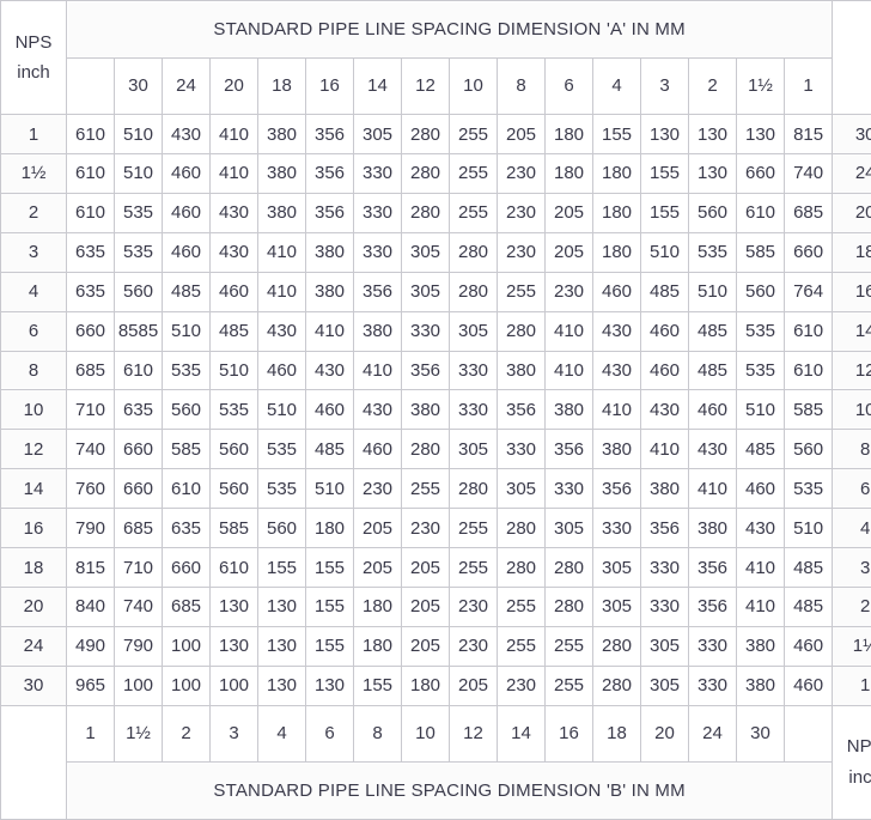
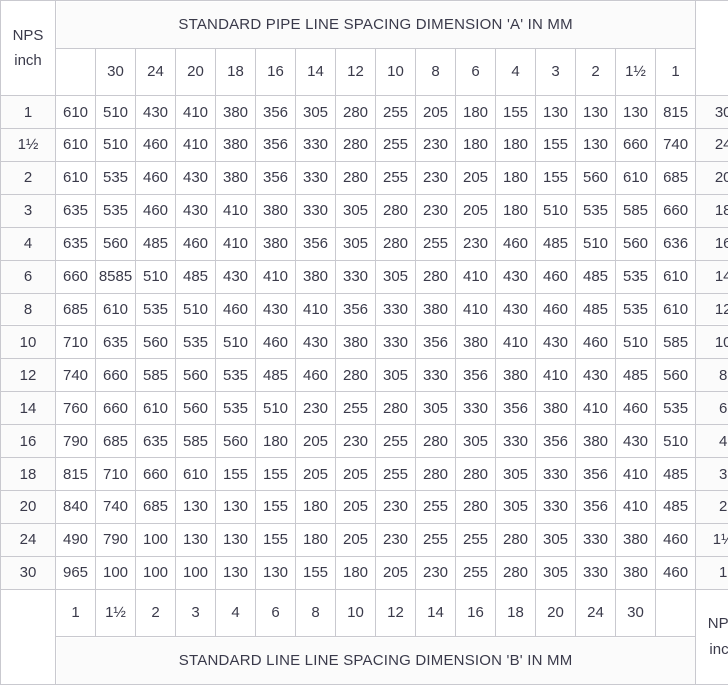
  NPSinch	STANDARD PIPE LINE SPACING DIMENSION 'A' IN MM
  	30	24	20	18	16	14	12	10	8	6	4	3	2	1½	1
  1	610	510	430	410	380	356	305	280	255	205	180	155	130	130	130	815	30
  1½	610	510	460	410	380	356	330	280	255	230	180	180	155	130	660	740	24
  2	610	535	460	430	380	356	330	280	255	230	205	180	155	560	610	685	20
  3	635	535	460	430	410	380	330	305	280	230	205	180	510	535	585	660	18
- 4	635	560	485	460	410	380	356	305	280	255	230	460	485	510	560	764	16
+ 4	635	560	485	460	410	380	356	305	280	255	230	460	485	510	560	636	16
  6	660	8585	510	485	430	410	380	330	305	280	410	430	460	485	535	610	14
  8	685	610	535	510	460	430	410	356	330	380	410	430	460	485	535	610	12
  10	710	635	560	535	510	460	430	380	330	356	380	410	430	460	510	585	10
  12	740	660	585	560	535	485	460	280	305	330	356	380	410	430	485	560	8
  14	760	660	610	560	535	510	230	255	280	305	330	356	380	410	460	535	6
  16	790	685	635	585	560	180	205	230	255	280	305	330	356	380	430	510	4
  18	815	710	660	610	155	155	205	205	255	280	280	305	330	356	410	485	3
  20	840	740	685	130	130	155	180	205	230	255	280	305	330	356	410	485	2
  24	490	790	100	130	130	155	180	205	230	255	255	280	305	330	380	460	1½
  30	965	100	100	100	130	130	155	180	205	230	255	280	305	330	380	460	1
  	1	1½	2	3	4	6	8	10	12	14	16	18	20	24	30		NPinc
- STANDARD PIPE LINE SPACING DIMENSION 'B' IN MM
+ STANDARD LINE LINE SPACING DIMENSION 'B' IN MM
